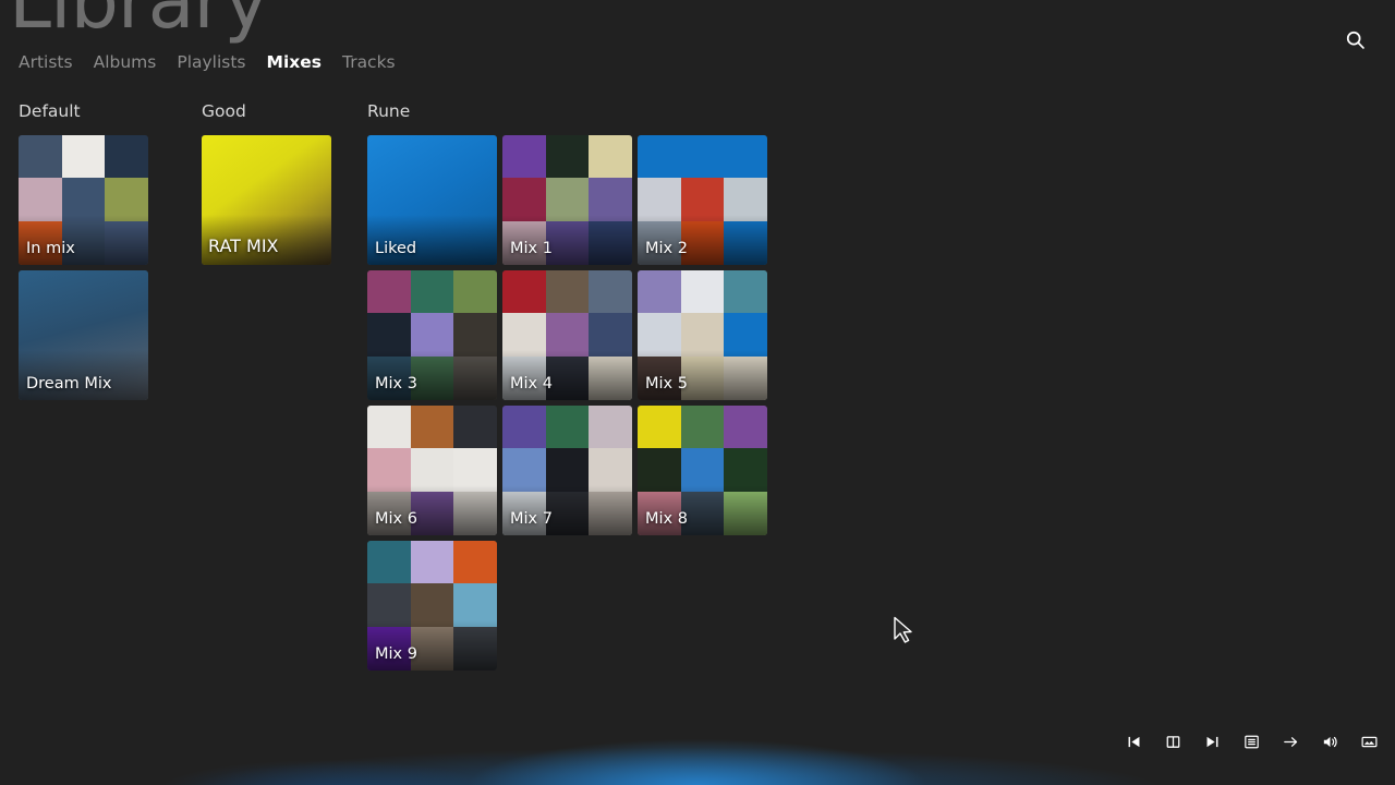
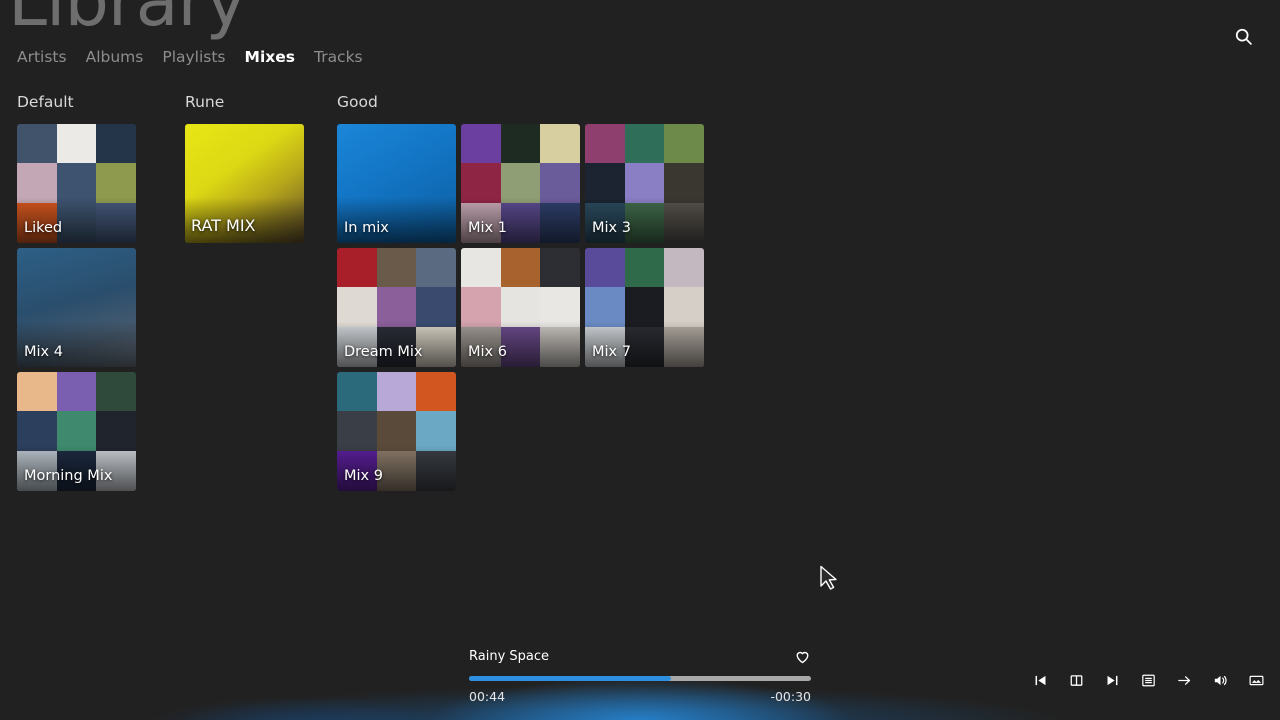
  Library
  Artists
  Albums
  Playlists
  Mixes
  Tracks
  Default
- In mix
+ Liked
- Dream Mix
+ Mix 4
+ Morning Mix
- Good
+ Rune
  RAT MIX
- Rune
+ Good
- Liked
+ In mix
  Mix 1
- Mix 2
  Mix 3
- Mix 4
+ Dream Mix
- Mix 5
  Mix 6
  Mix 7
- Mix 8
  Mix 9
+ Rainy Space
+ 00:44
+ -00:30
